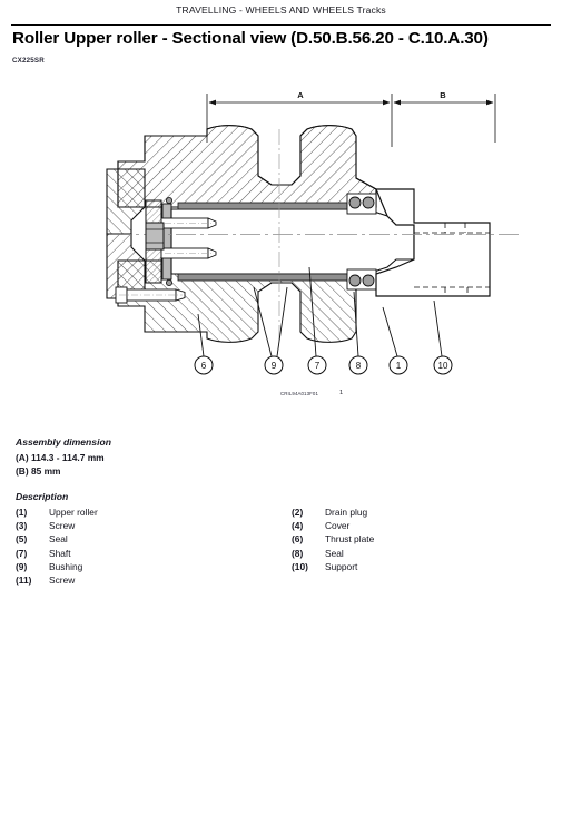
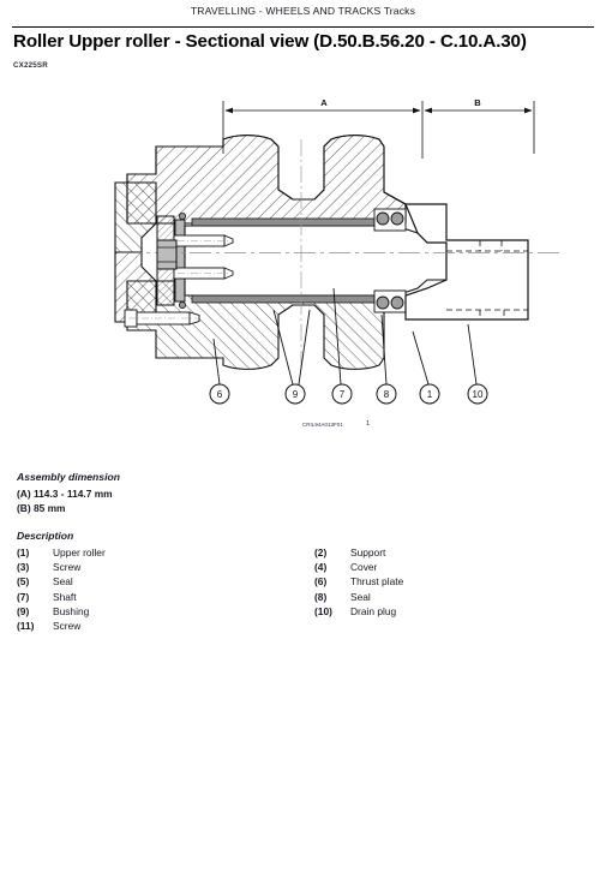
- TRAVELLING - WHEELS AND WHEELS Tracks
+ TRAVELLING - WHEELS AND TRACKS Tracks
  Roller Upper roller - Sectional view (D.50.B.56.20 - C.10.A.30)
  A
  B
  6
  9
  7
  8
  1
  10
  Assembly dimension
  (A) 114.3 - 114.7 mm
  (B) 85 mm
  Description
  (1)
  Upper roller
  (3)
  Screw
  (5)
  Seal
  (7)
  Shaft
  (9)
  Bushing
  (11)
  Screw
  (2)
- Drain plug
+ Support
  (4)
  Cover
  (6)
  Thrust plate
  (8)
  Seal
  (10)
- Support
+ Drain plug
